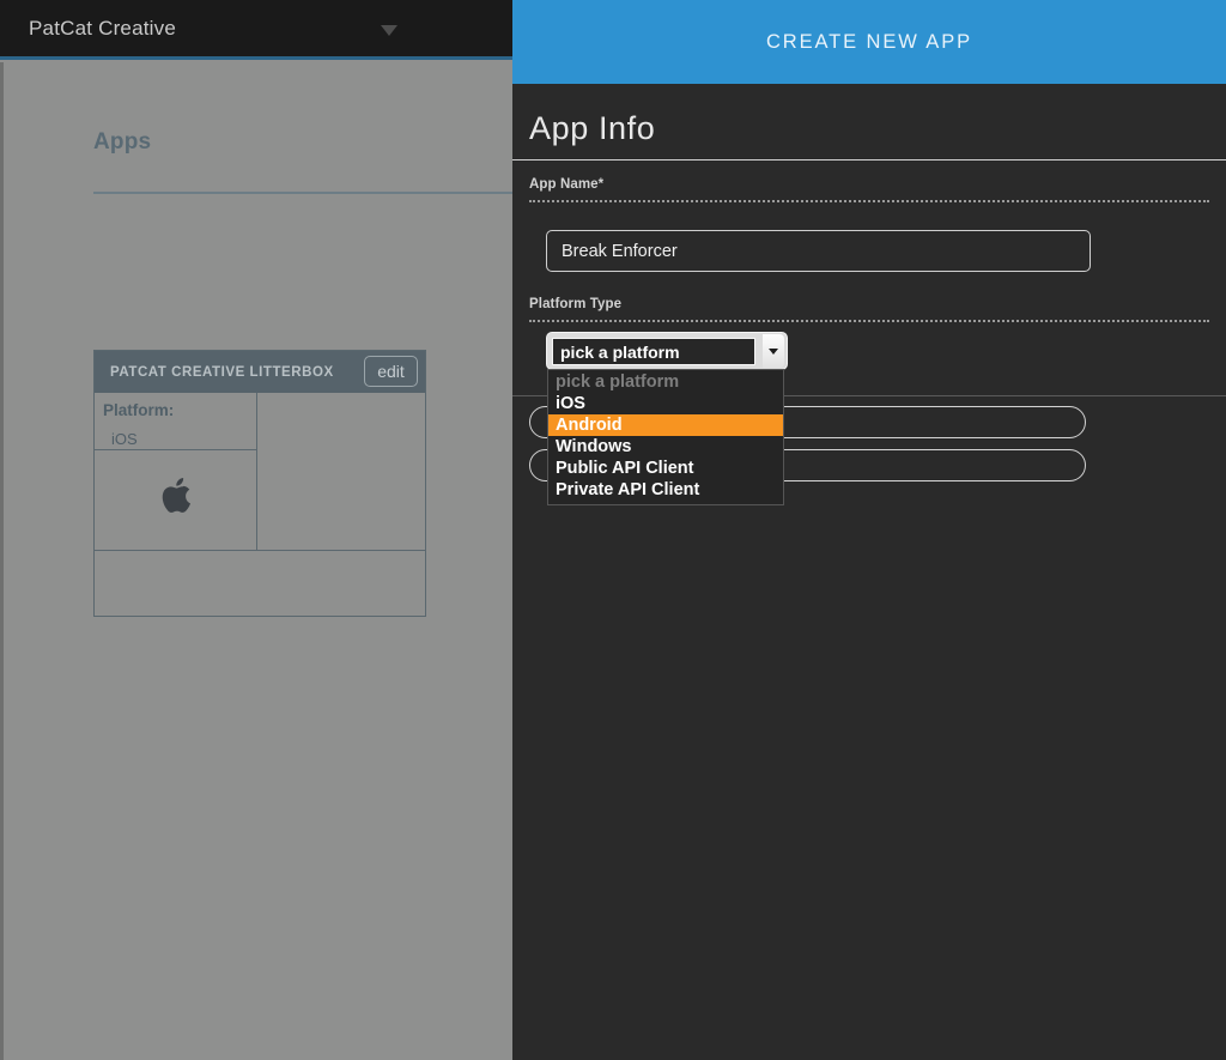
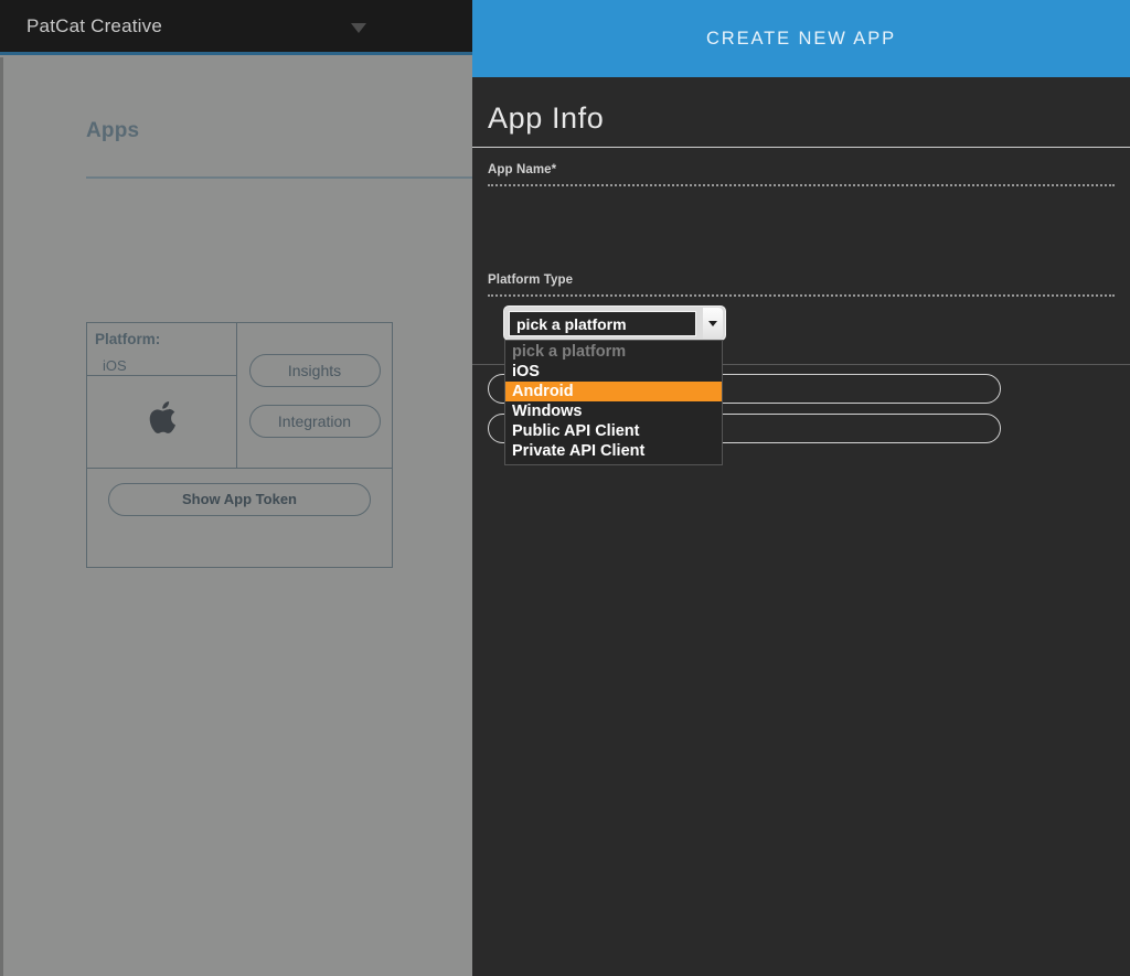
  PatCat Creative
  Apps
- PATCAT CREATIVE LITTERBOX
- edit
  Platform:
  iOS
+ Insights
+ Integration
+ Show App Token
  CREATE NEW APP
  App Info
  App Name*
- Break Enforcer
  Platform Type
  pick a platform
  pick a platform
  iOS
  Android
  Windows
  Public API Client
  Private API Client
